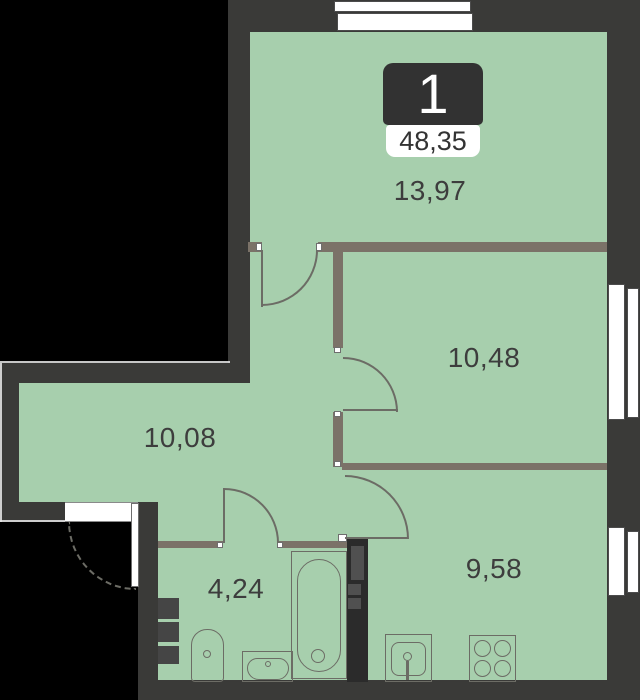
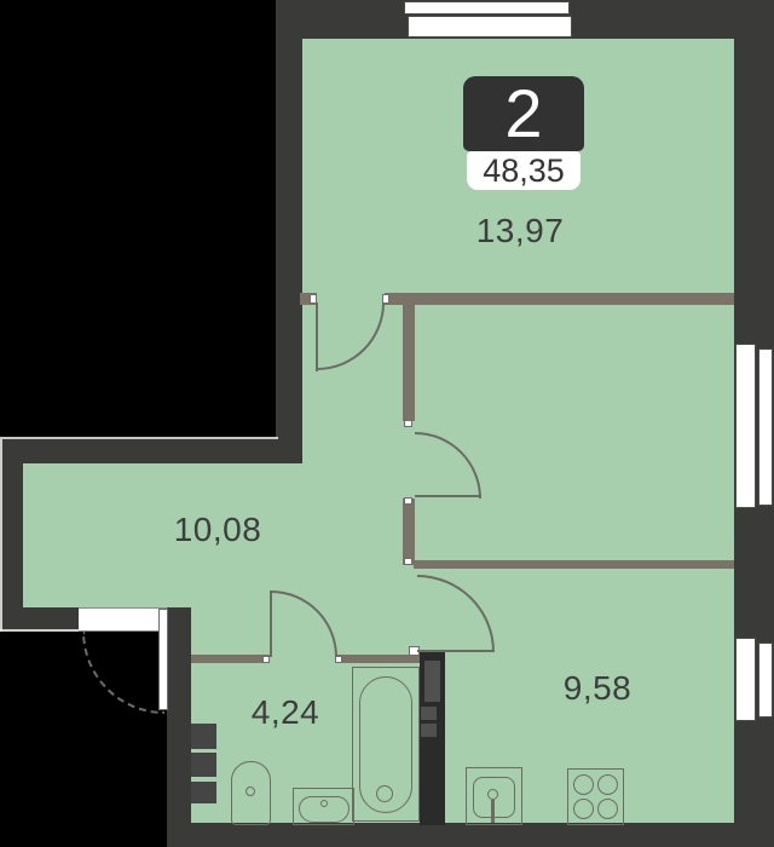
- 1
+ 2
  48,35
  13,97
- 10,48
  10,08
  9,58
  4,24
